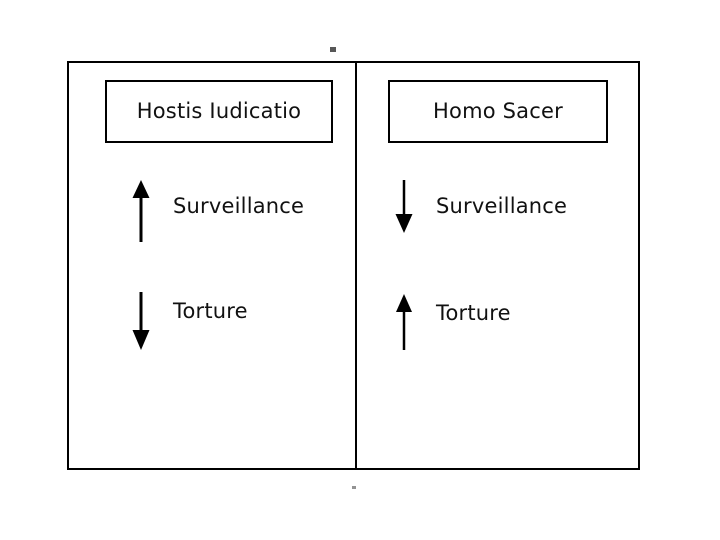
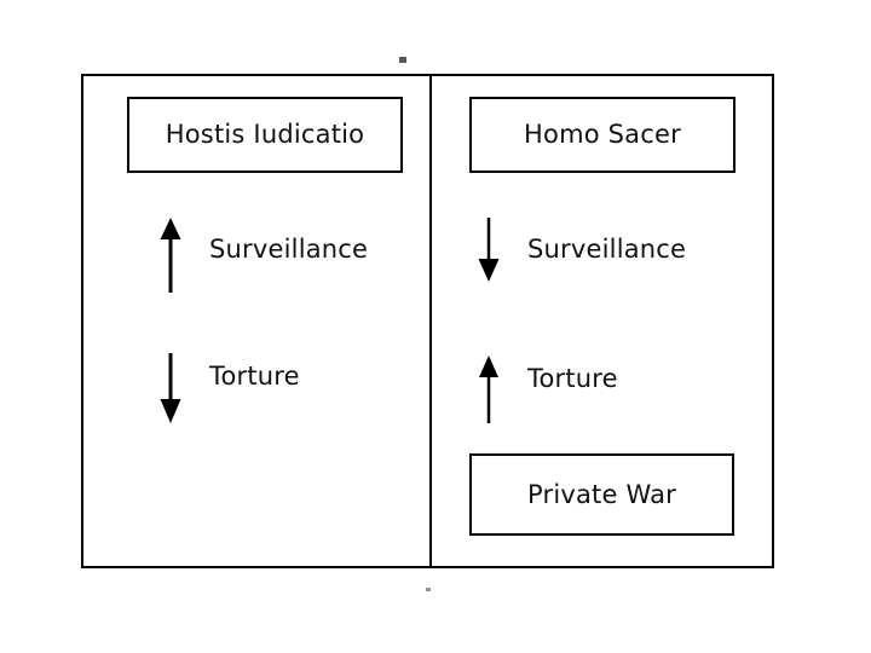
  Hostis Iudicatio
  Surveillance
  Torture
  Homo Sacer
  Surveillance
  Torture
+ Private War
